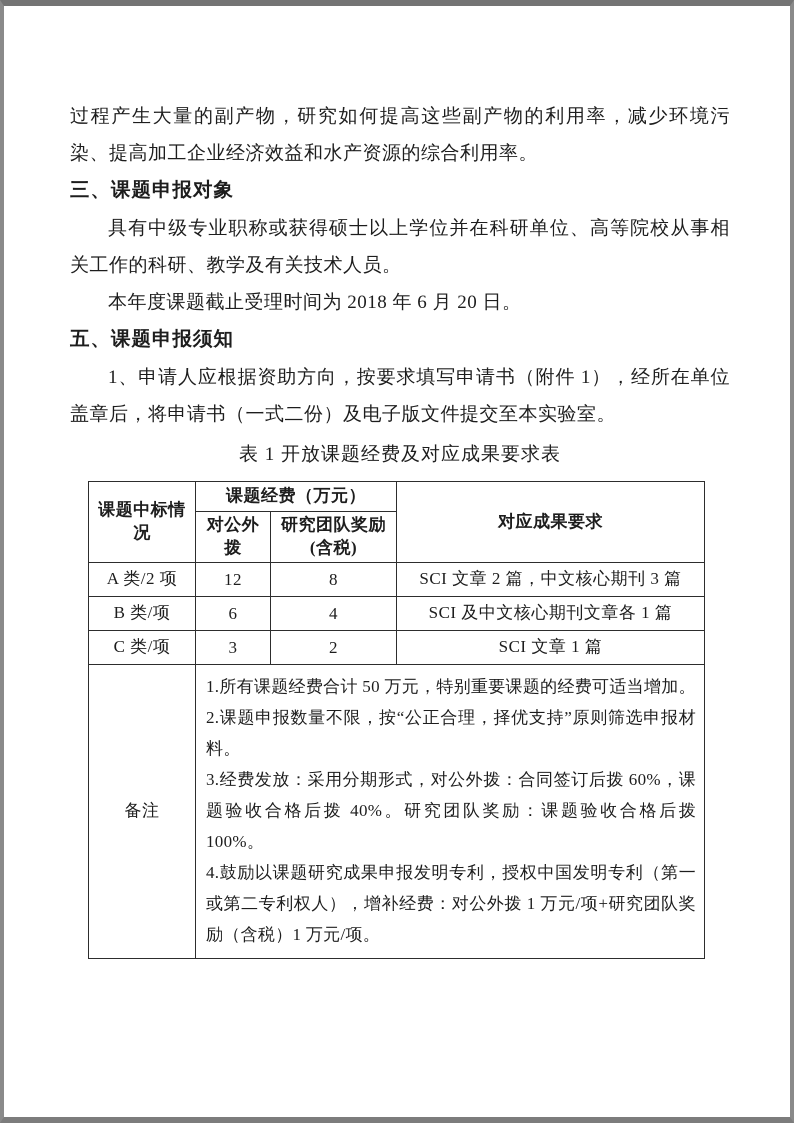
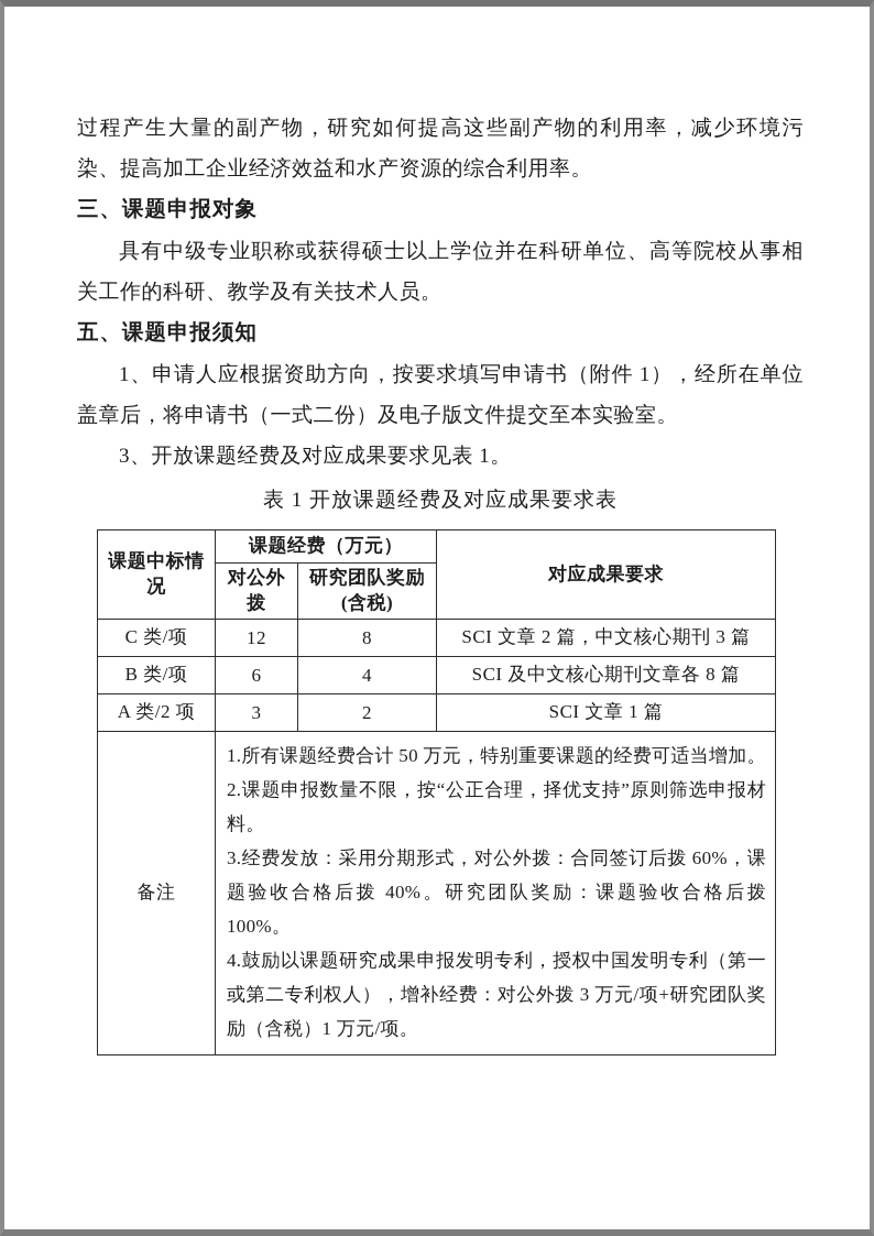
  过程产生大量的副产物，研究如何提高这些副产物的利用率，减少环境污染、提高加工企业经济效益和水产资源的综合利用率。
  三、课题申报对象
  具有中级专业职称或获得硕士以上学位并在科研单位、高等院校从事相关工作的科研、教学及有关技术人员。
- 本年度课题截止受理时间为 2018 年 6 月 20 日。
  五、课题申报须知
  1、申请人应根据资助方向，按要求填写申请书（附件 1），经所在单位盖章后，将申请书（一式二份）及电子版文件提交至本实验室。
+ 3、开放课题经费及对应成果要求见表 1。
  表 1 开放课题经费及对应成果要求表
  课题中标情况	课题经费（万元）	对应成果要求
  对公外拨	研究团队奖励(含税)
- A 类/2 项	12	8	SCI 文章 2 篇，中文核心期刊 3 篇
+ C 类/项	12	8	SCI 文章 2 篇，中文核心期刊 3 篇
- B 类/项	6	4	SCI 及中文核心期刊文章各 1 篇
+ B 类/项	6	4	SCI 及中文核心期刊文章各 8 篇
- C 类/项	3	2	SCI 文章 1 篇
+ A 类/2 项	3	2	SCI 文章 1 篇
- 备注	1.所有课题经费合计 50 万元，特别重要课题的经费可适当增加。 2.课题申报数量不限，按“公正合理，择优支持”原则筛选申报材料。 3.经费发放：采用分期形式，对公外拨：合同签订后拨 60%，课题验收合格后拨 40%。研究团队奖励：课题验收合格后拨 100%。 4.鼓励以课题研究成果申报发明专利，授权中国发明专利（第一或第二专利权人），增补经费：对公外拨 1 万元/项+研究团队奖励（含税）1 万元/项。
+ 备注	1.所有课题经费合计 50 万元，特别重要课题的经费可适当增加。 2.课题申报数量不限，按“公正合理，择优支持”原则筛选申报材料。 3.经费发放：采用分期形式，对公外拨：合同签订后拨 60%，课题验收合格后拨 40%。研究团队奖励：课题验收合格后拨 100%。 4.鼓励以课题研究成果申报发明专利，授权中国发明专利（第一或第二专利权人），增补经费：对公外拨 3 万元/项+研究团队奖励（含税）1 万元/项。
